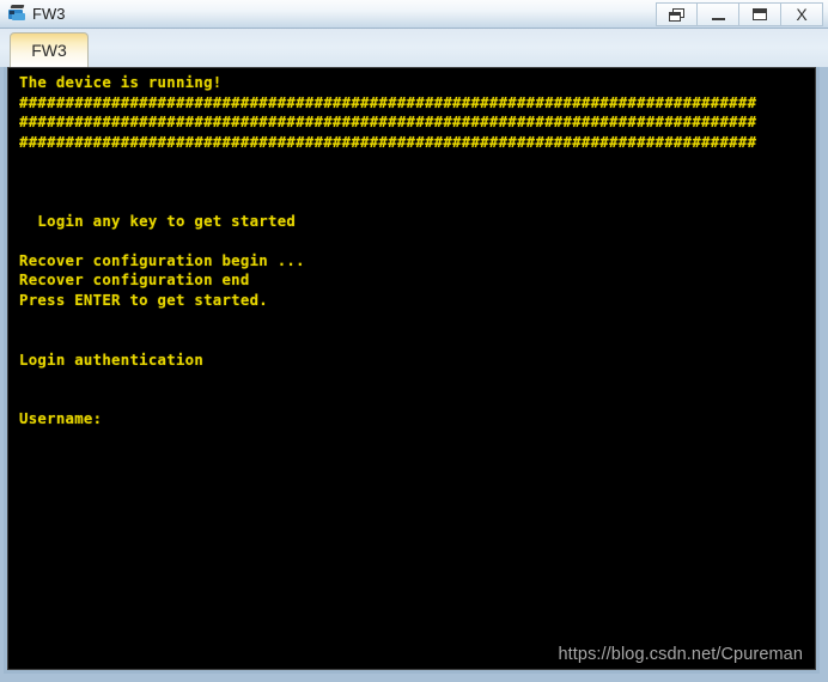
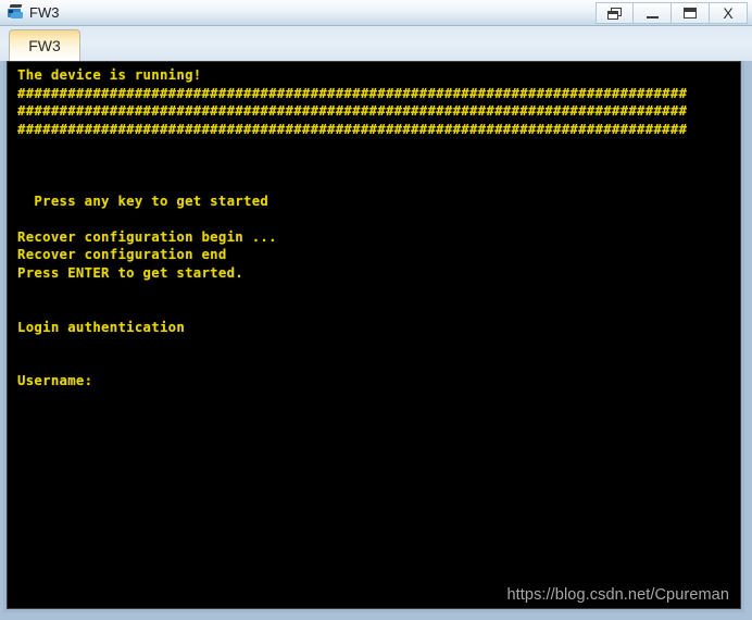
  FW3
  X
  FW3
  The device is running!
  ################################################################################
  ################################################################################
  ################################################################################
- Login any key to get started
+ Press any key to get started
  Recover configuration begin ...
  Recover configuration end
  Press ENTER to get started.
  Login authentication
  Username:
  https://blog.csdn.net/Cpureman
